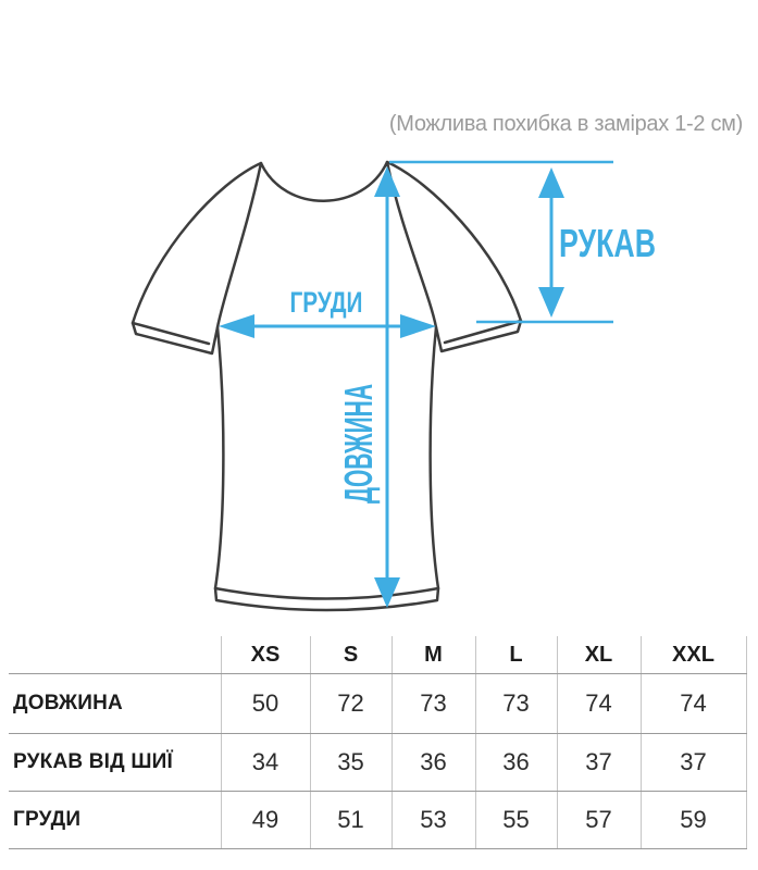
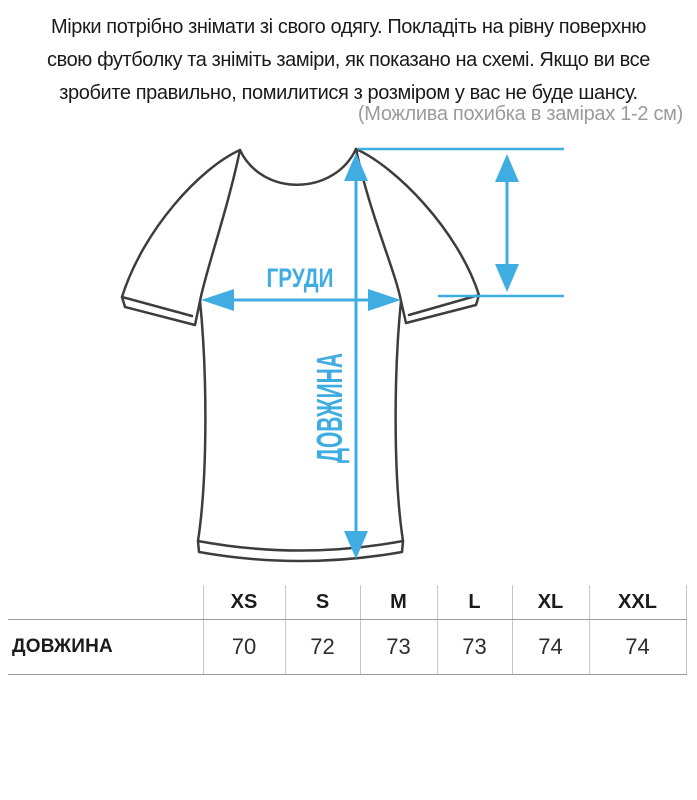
+ Мірки потрібно знімати зі свого одягу. Покладіть на рівну поверхню
+ свою футболку та зніміть заміри, як показано на схемі. Якщо ви все
+ зробите правильно, помилитися з розміром у вас не буде шансу.
  (Можлива похибка в замірах 1-2 см)
  ГРУДИ
- РУКАВ
  	XS	S	M	L	XL	XXL
- ДОВЖИНА	50	72	73	73	74	74
+ ДОВЖИНА	70	72	73	73	74	74
- РУКАВ ВІД ШИЇ	34	35	36	36	37	37
- ГРУДИ	49	51	53	55	57	59
